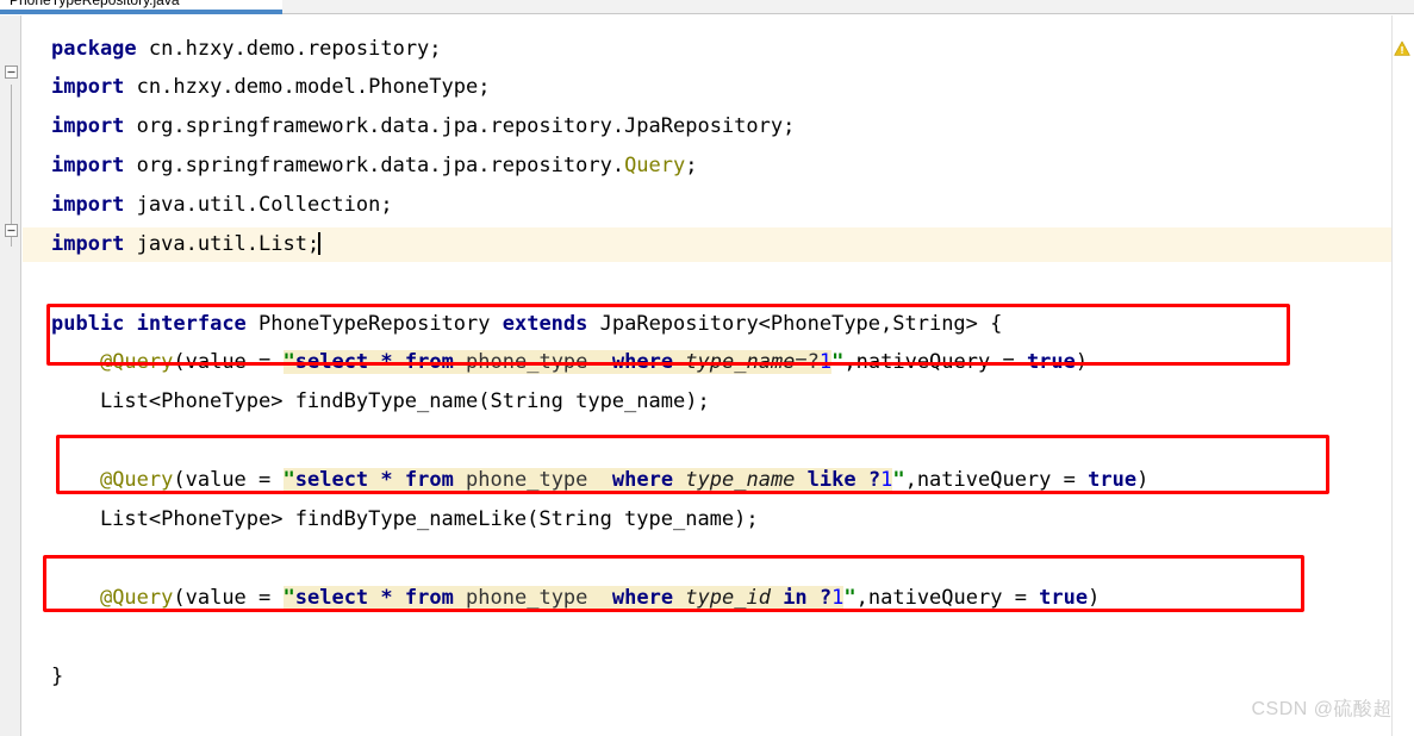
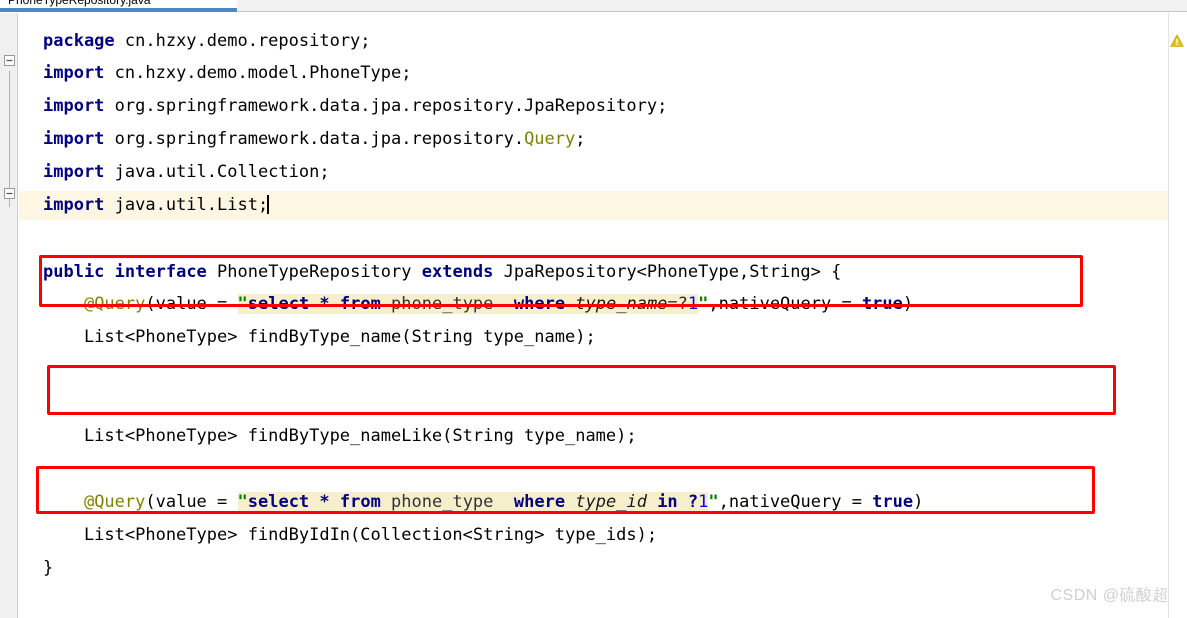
  PhoneTypeRepository.java
  package cn.hzxy.demo.repository;
  import cn.hzxy.demo.model.PhoneType;
  import org.springframework.data.jpa.repository.JpaRepository;
  import org.springframework.data.jpa.repository.Query;
  import java.util.Collection;
  import java.util.List;
  public interface PhoneTypeRepository extends JpaRepository<PhoneType,String> {
  @Query(value = "select * from phone_type where type_name=?1",nativeQuery = true)
  List<PhoneType> findByType_name(String type_name);
- @Query(value = "select * from phone_type where type_name like ?1",nativeQuery = true)
  List<PhoneType> findByType_nameLike(String type_name);
  @Query(value = "select * from phone_type where type_id in ?1",nativeQuery = true)
+ List<PhoneType> findByIdIn(Collection<String> type_ids);
  }
  CSDN @硫酸超
